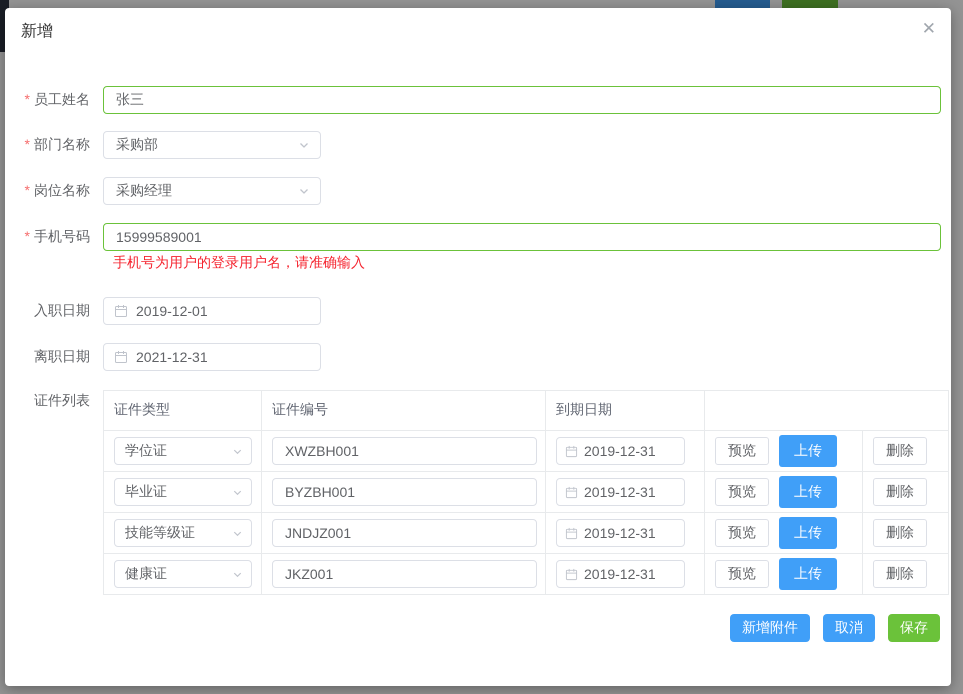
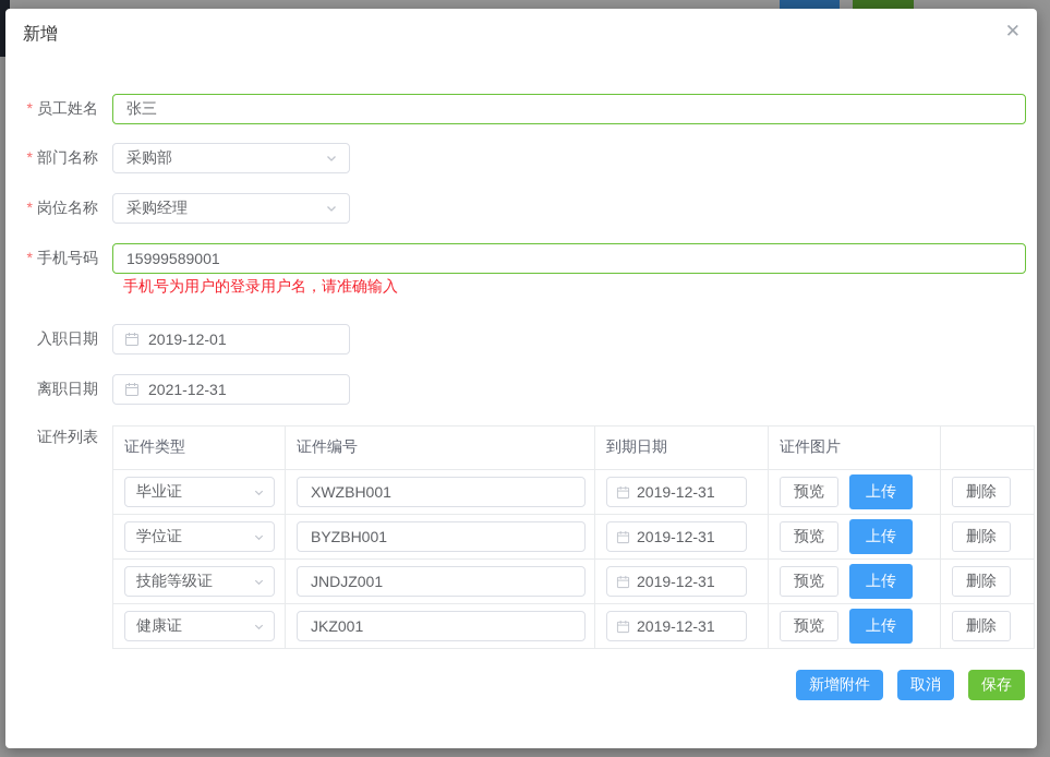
  新增
  ✕
  * 员工姓名
  张三
  * 部门名称
  采购部
  * 岗位名称
  采购经理
  * 手机号码
  15999589001
  手机号为用户的登录用户名，请准确输入
  入职日期
  2019-12-01
  离职日期
  2021-12-31
  证件列表
  证件类型
  证件编号
  到期日期
+ 证件图片
- 学位证
+ 毕业证
  XWZBH001
  2019-12-31
  预览
  上传
  删除
- 毕业证
+ 学位证
  BYZBH001
  2019-12-31
  预览
  上传
  删除
  技能等级证
  JNDJZ001
  2019-12-31
  预览
  上传
  删除
  健康证
  JKZ001
  2019-12-31
  预览
  上传
  删除
  新增附件
  取消
  保存
